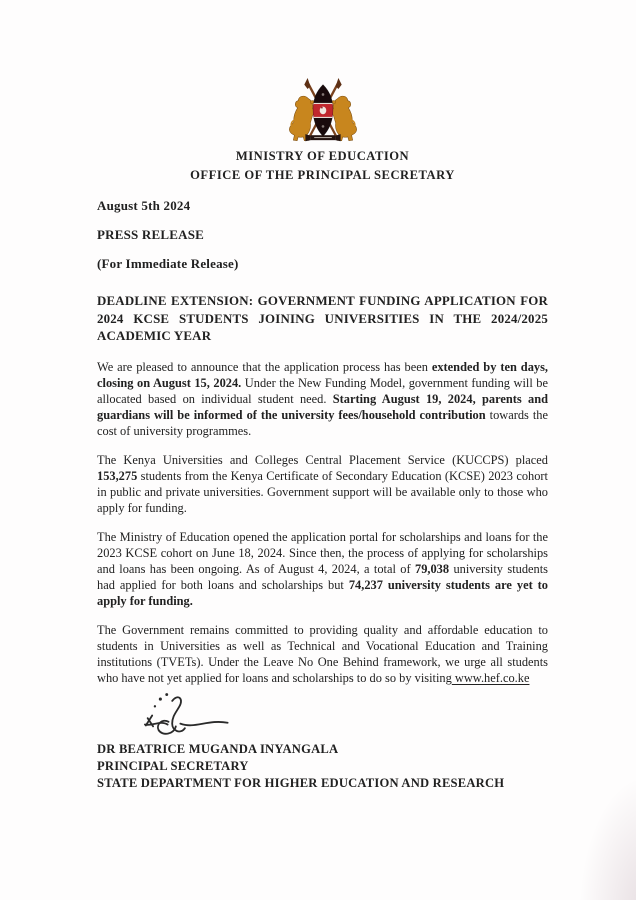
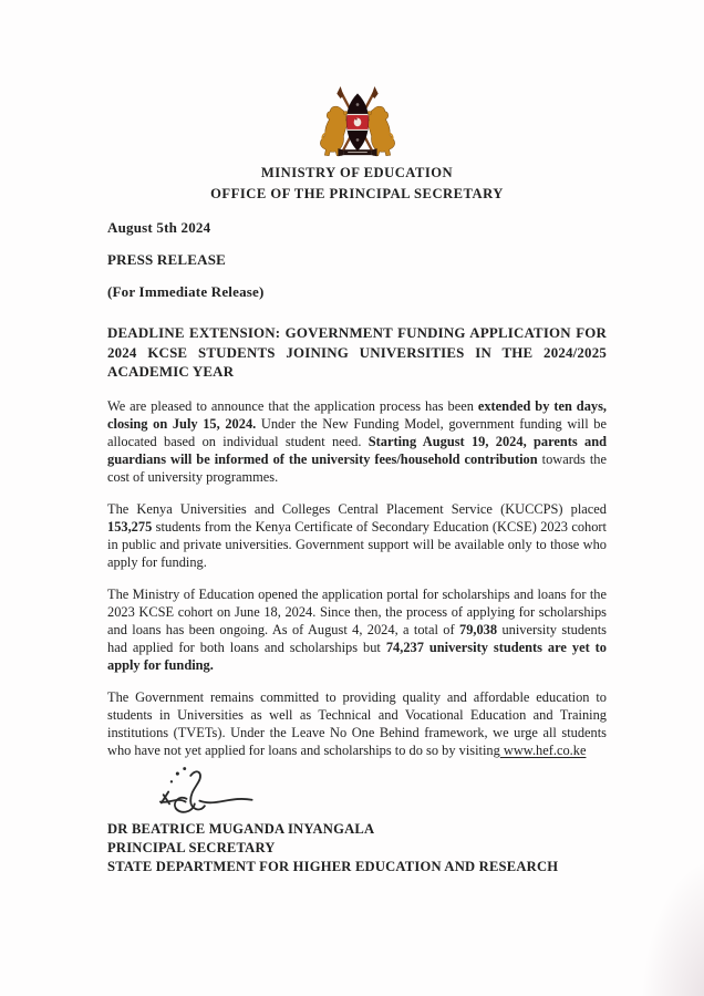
  MINISTRY OF EDUCATION
  OFFICE OF THE PRINCIPAL SECRETARY
  August 5th 2024
  PRESS RELEASE
  (For Immediate Release)
  DEADLINE EXTENSION: GOVERNMENT FUNDING APPLICATION FOR 2024 KCSE STUDENTS JOINING UNIVERSITIES IN THE 2024/2025 ACADEMIC YEAR
- We are pleased to announce that the application process has been extended by ten days, closing on August 15, 2024. Under the New Funding Model, government funding will be allocated based on individual student need. Starting August 19, 2024, parents and guardians will be informed of the university fees/household contribution towards the cost of university programmes.
+ We are pleased to announce that the application process has been extended by ten days, closing on July 15, 2024. Under the New Funding Model, government funding will be allocated based on individual student need. Starting August 19, 2024, parents and guardians will be informed of the university fees/household contribution towards the cost of university programmes.
  The Kenya Universities and Colleges Central Placement Service (KUCCPS) placed 153,275 students from the Kenya Certificate of Secondary Education (KCSE) 2023 cohort in public and private universities. Government support will be available only to those who apply for funding.
  The Ministry of Education opened the application portal for scholarships and loans for the 2023 KCSE cohort on June 18, 2024. Since then, the process of applying for scholarships and loans has been ongoing. As of August 4, 2024, a total of 79,038 university students had applied for both loans and scholarships but 74,237 university students are yet to apply for funding.
  The Government remains committed to providing quality and affordable education to students in Universities as well as Technical and Vocational Education and Training institutions (TVETs). Under the Leave No One Behind framework, we urge all students who have not yet applied for loans and scholarships to do so by visiting www.hef.co.ke
  DR BEATRICE MUGANDA INYANGALA
  PRINCIPAL SECRETARY
  STATE DEPARTMENT FOR HIGHER EDUCATION AND RESEARCH
